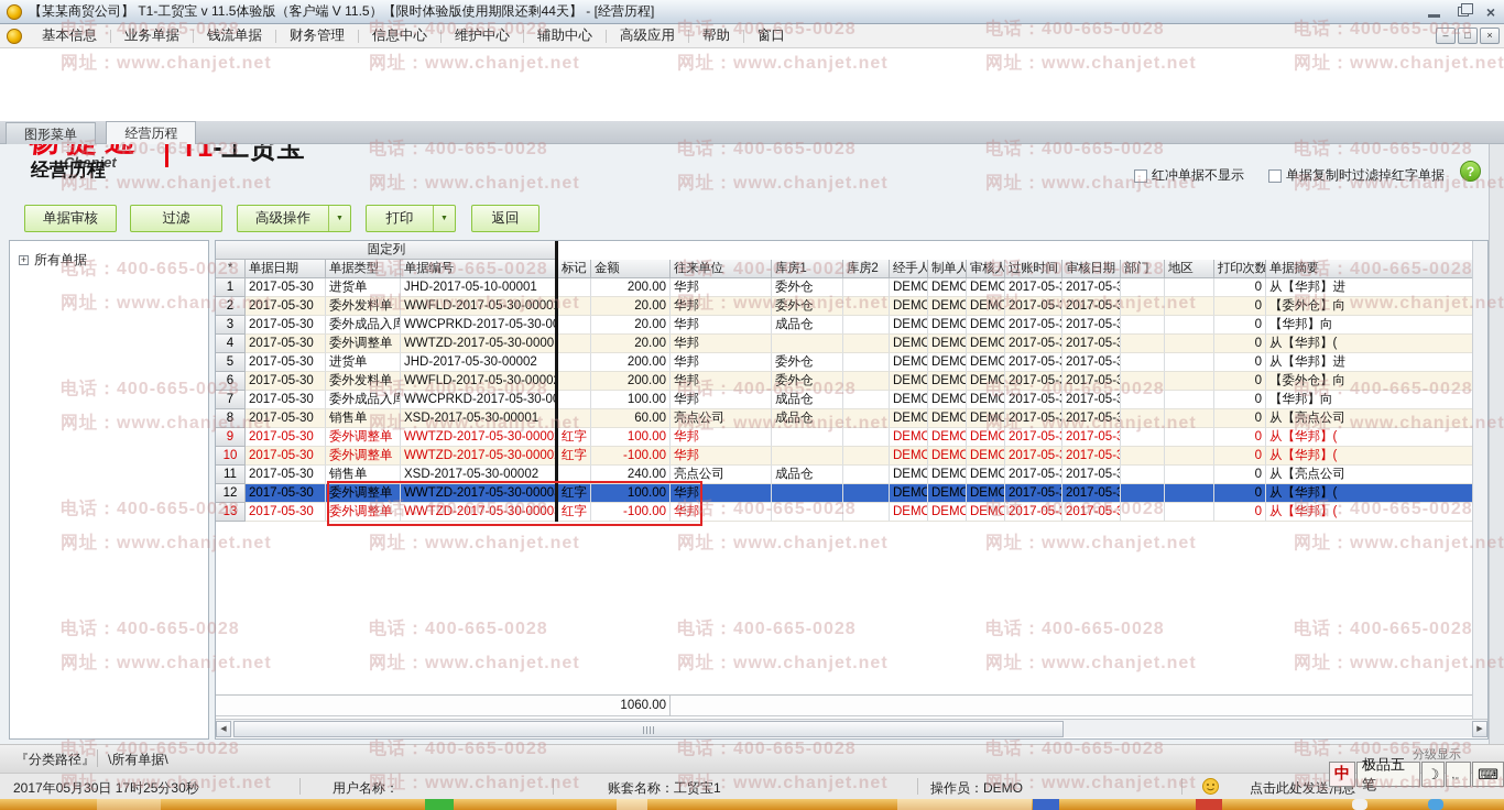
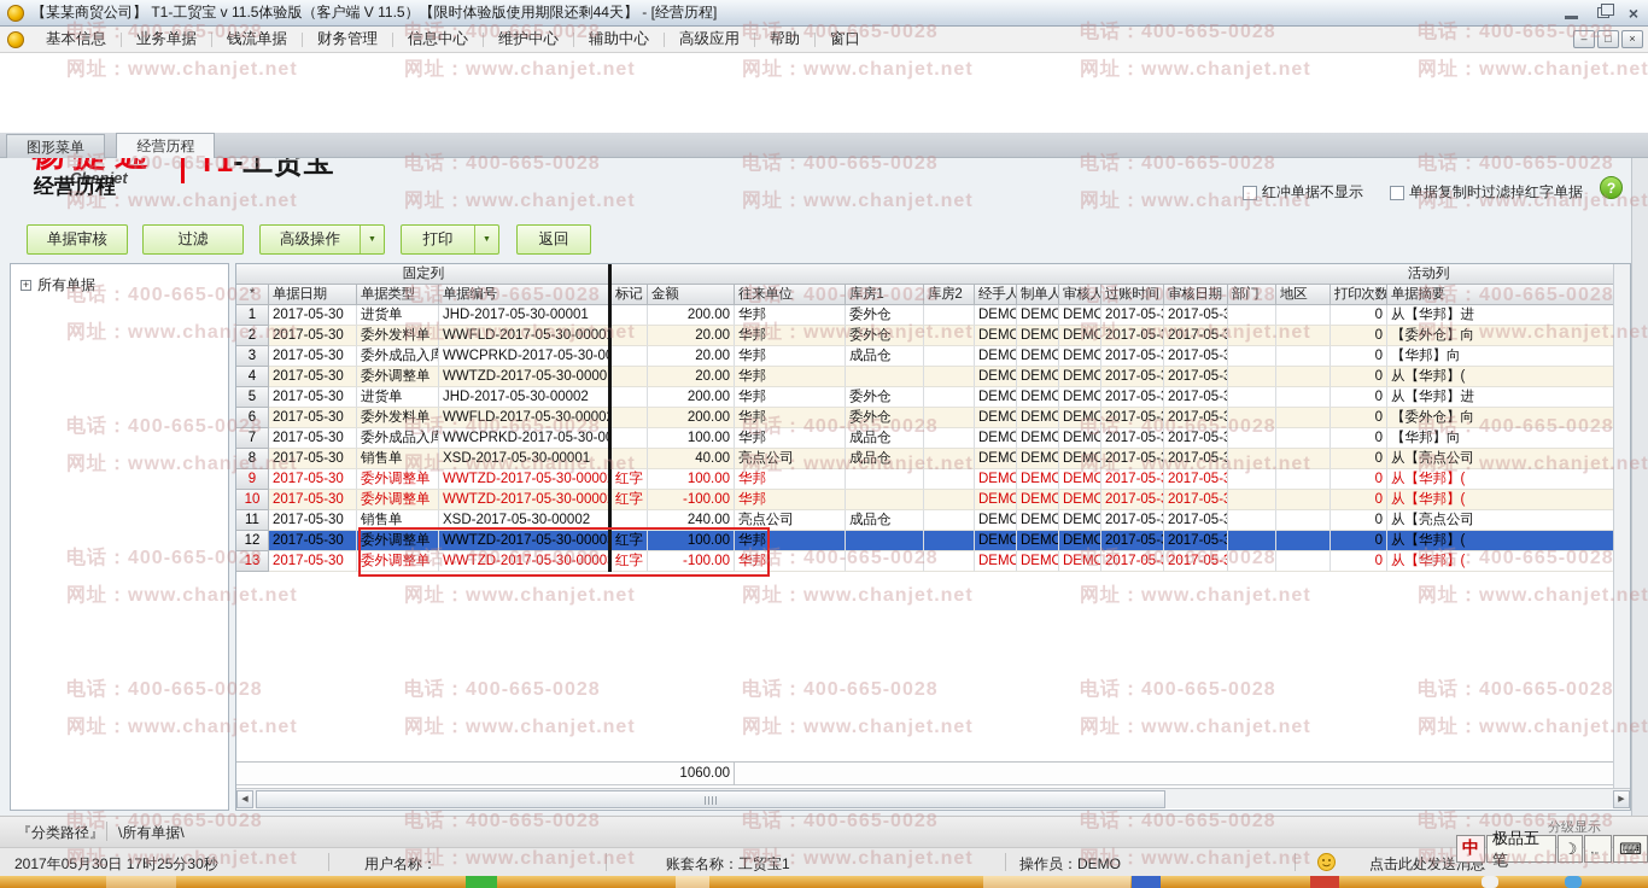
  【某某商贸公司】 T1-工贸宝 v 11.5体验版（客户端 V 11.5）【限时体验版使用期限还剩44天】 - [经营历程]
  ×
  基本信息
  业务单据
  钱流单据
  财务管理
  信息中心
  维护中心
  辅助中心
  高级应用
  帮助
  窗口
  –
  □
  ×
  Chanjet
  T1-工贸宝
  图形菜单 经营历程
  经营历程
  红冲单据不显示
  单据复制时过滤掉红字单据
  ?
  单据审核
  过滤
  高级操作
  打印
  返回
  +
  所有单据
  固定列
+ 活动列
  *
  单据日期
  单据类型
  单据编号
  标记
  金额
  往来单位
  库房1
  库房2
  经手人
  制单人
  审核人
  过账时间
  审核日期
  部门
  地区
  打印次数
  单据摘要
  1
  2017-05-30
  进货单
- JHD-2017-05-10-00001
+ JHD-2017-05-30-00001
  200.00
  华邦
  委外仓
  DEMO
  DEMO
  DEMO
  2017-05-
  2017-05-3
  0
  从【华邦】进
  2
  2017-05-30
  委外发料单
  WWFLD-2017-05-30-0000
  20.00
  华邦
  委外仓
  DEMO
  DEMO
  DEMO
  2017-05-
  2017-05-3
  0
  【委外仓】向
  3
  2017-05-30
  委外成品入库
  WWCPRKD-2017-05-30-0
  20.00
  华邦
  成品仓
  DEMO
  DEMO
  DEMO
  2017-05-
  2017-05-3
  0
  【华邦】向
  4
  2017-05-30
  委外调整单
  WWTZD-2017-05-30-0000
  20.00
  华邦
  DEMO
  DEMO
  DEMO
  2017-05-
  2017-05-3
  0
  从【华邦】(
  5
  2017-05-30
  进货单
  JHD-2017-05-30-00002
  200.00
  华邦
  委外仓
  DEMO
  DEMO
  DEMO
  2017-05-
  2017-05-3
  0
  从【华邦】进
  6
  2017-05-30
  委外发料单
  WWFLD-2017-05-30-0000
  200.00
  华邦
  委外仓
  DEMO
  DEMO
  DEMO
  2017-05-
  2017-05-3
  0
  【委外仓】向
  7
  2017-05-30
  委外成品入库
  WWCPRKD-2017-05-30-0
  100.00
  华邦
  成品仓
  DEMO
  DEMO
  DEMO
  2017-05-
  2017-05-3
  0
  【华邦】向
  8
  2017-05-30
  销售单
  XSD-2017-05-30-00001
- 60.00
+ 40.00
  亮点公司
  成品仓
  DEMO
  DEMO
  DEMO
  2017-05-
  2017-05-3
  0
  从【亮点公司
  9
  2017-05-30
  委外调整单
  WWTZD-2017-05-30-0000
  红字
  100.00
  华邦
  DEMO
  DEMO
  DEMO
  2017-05-
  2017-05-3
  0
  从【华邦】(
  10
  2017-05-30
  委外调整单
  WWTZD-2017-05-30-0000
  红字
  -100.00
  华邦
  DEMO
  DEMO
  DEMO
  2017-05-
  2017-05-3
  0
  从【华邦】(
  11
  2017-05-30
  销售单
  XSD-2017-05-30-00002
  240.00
  亮点公司
  成品仓
  DEMO
  DEMO
  DEMO
  2017-05-
  2017-05-3
  0
  从【亮点公司
  12
  2017-05-30
  委外调整单
  WWTZD-2017-05-30-0000
  红字
  100.00
  华邦
  DEMO
  DEMO
  DEMO
  2017-05-
  2017-05-3
  0
  从【华邦】(
  13
  2017-05-30
  委外调整单
  WWTZD-2017-05-30-0000
  红字
  -100.00
  华邦
  DEMO
  DEMO
  DEMO
  2017-05-
  2017-05-3
  0
  从【华邦】(
  1060.00
  『分类路径』
  \所有单据\
  2017年05月30日 17时25分30秒
  用户名称：
  账套名称：工贸宝1
  操作员：DEMO
  点击此处发送消息
  分级显示
  中
  极品五笔
  ☽
  ,。
  ⌨
  电话：400-665-0028
  网址：www.chanjet.net
  电话：400-665-0028
  网址：www.chanjet.net
  电话：400-665-0028
  网址：www.chanjet.net
  电话：400-665-0028
  网址：www.chanjet.net
  电话：400-665-0028
  网址：www.chanjet.net
  电话：400-665-0028
  网址：www.chanjet.net
  电话：400-665-0028
  网址：www.chanjet.net
  电话：400-665-0028
  网址：www.chanjet.net
  电话：400-665-0028
  网址：www.chanjet.net
  电话：400-665-0028
  网址：www.chanjet.net
  电话：400-665-0028
  网址：www.chanjet.net
  电话：400-665-0028
  网址：www.chanjet.net
  电话：400-665-0028
  网址：www.chanjet.net
  电话：400-665-0028
  网址：www.chanjet.net
  电话：400-665-0028
  网址：www.chanjet.net
  电话：400-665-0028
  网址：www.chanjet.net
  电话：400-665-0028
  网址：www.chanjet.net
  电话：400-665-0028
  网址：www.chanjet.net
  电话：400-665-0028
  网址：www.chanjet.net
  电话：400-665-0028
  网址：www.chanjet.net
  电话：400-665-0028
  网址：www.chanjet.net
  电话：400-665-0028
  网址：www.chanjet.net
  电话：400-665-0028
  网址：www.chanjet.net
  电话：400-665-0028
  网址：www.chanjet.net
  电话：400-665-0028
  网址：www.chanjet.net
  电话：400-665-0028
  网址：www.chanjet.net
  电话：400-665-0028
  网址：www.chanjet.net
  电话：400-665-0028
  网址：www.chanjet.net
  电话：400-665-0028
  网址：www.chanjet.net
  电话：400-665-0028
  网址：www.chanjet.net
  电话：400-665-0028
  网址：www.chanjet.net
  电话：400-665-0028
  网址：www.chanjet.net
  电话：400-665-0028
  网址：www.chanjet.net
  电话：400-665-0028
  网址：www.chanjet.net
  电话：400-665-0028
  网址：www.chanjet.net
